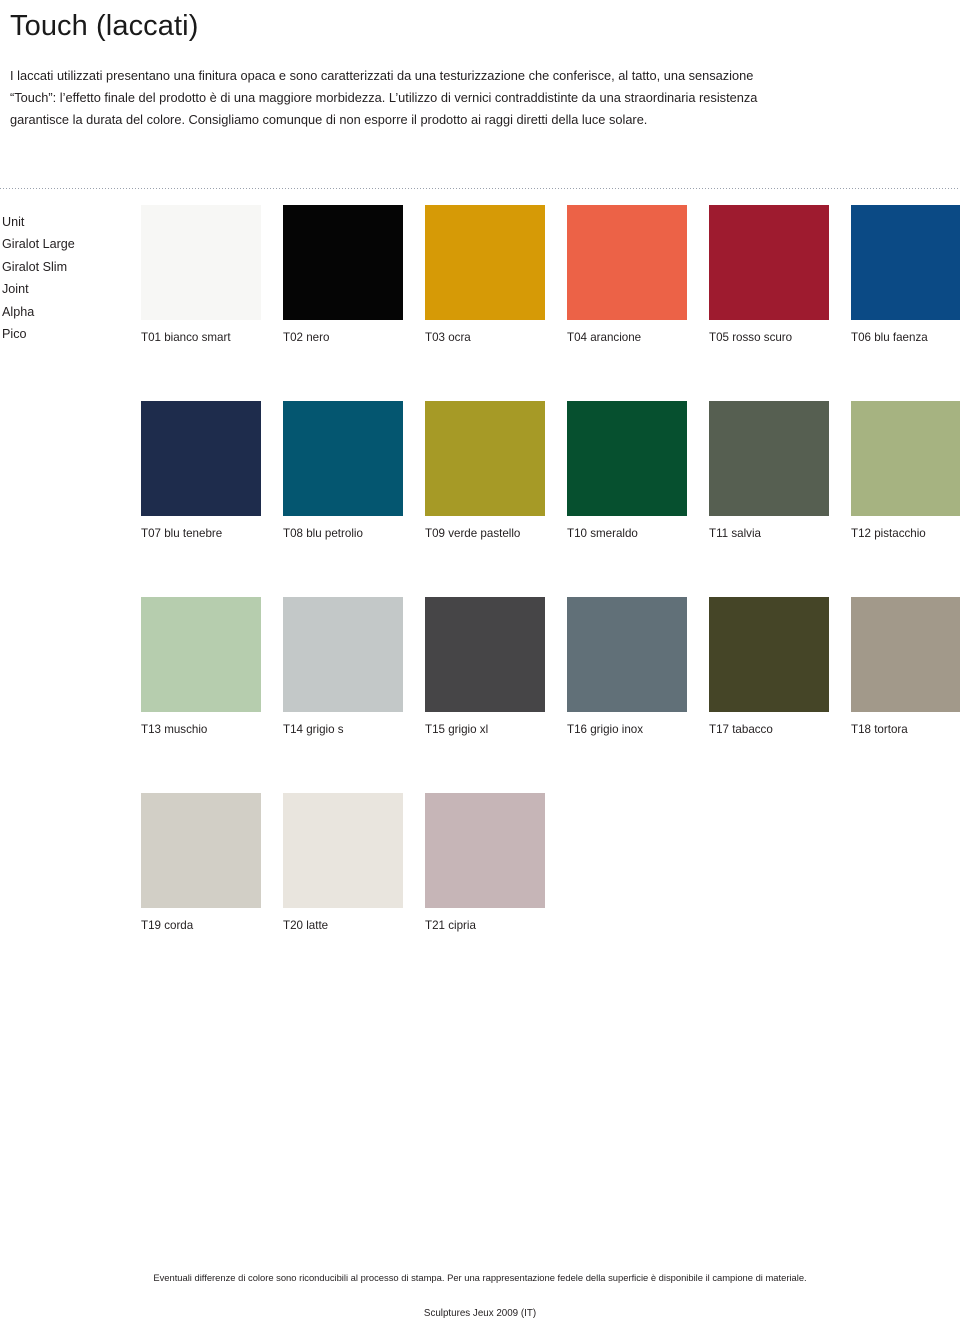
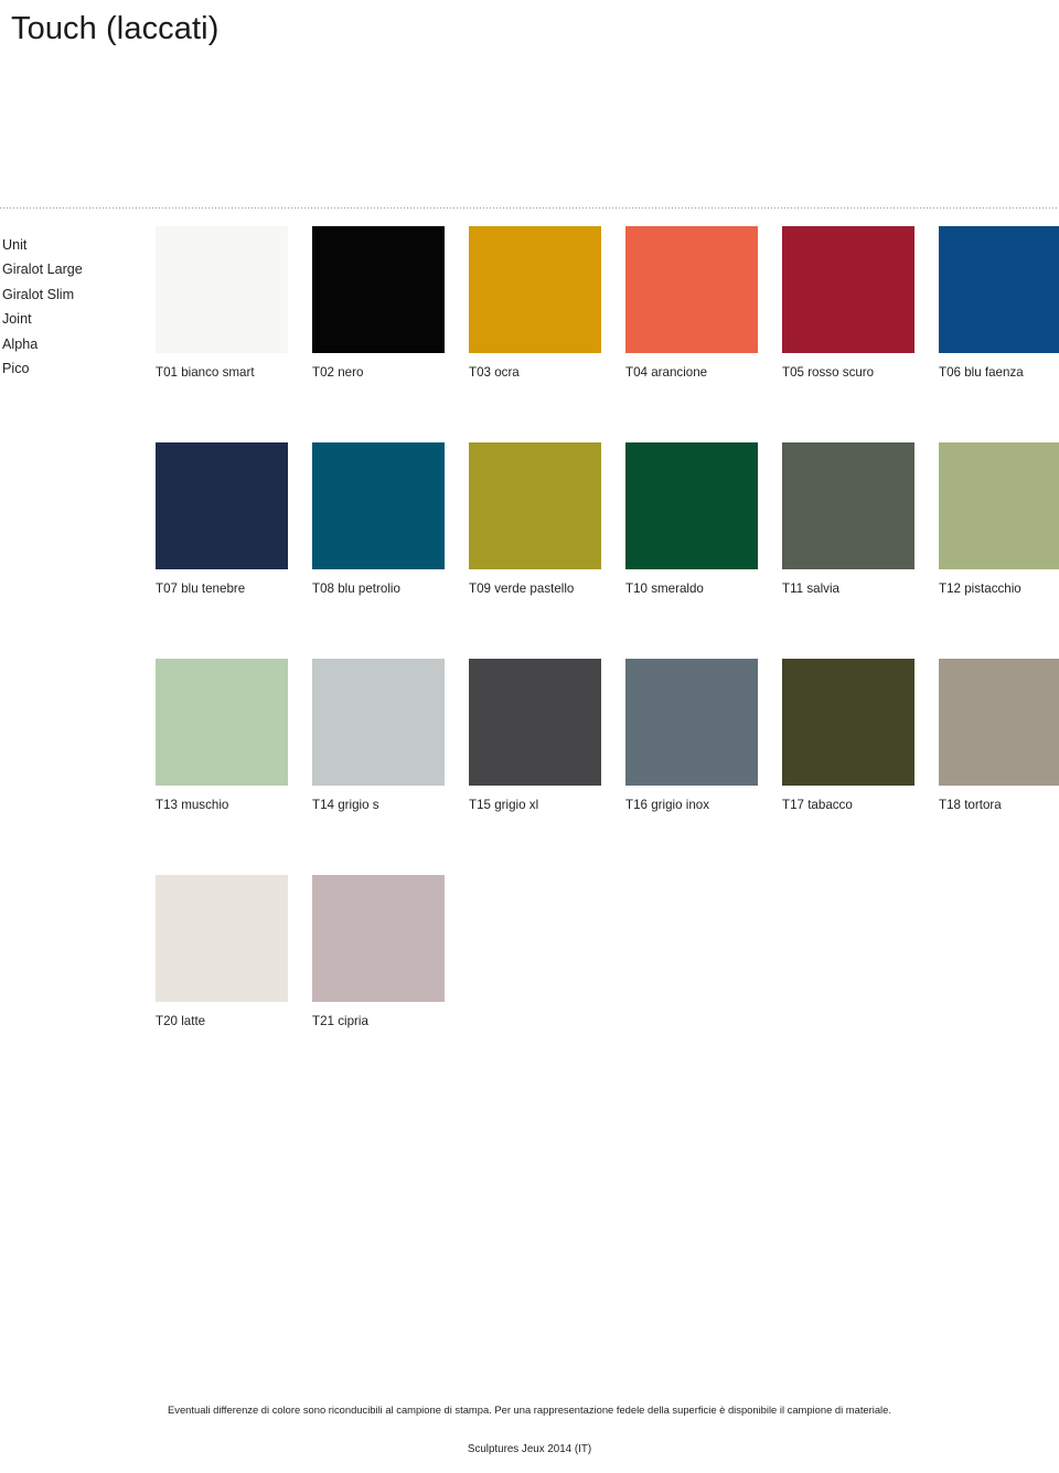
  Touch (laccati)
- I laccati utilizzati presentano una finitura opaca e sono caratterizzati da una testurizzazione che conferisce, al tatto, una sensazione “Touch”: l’effetto finale del prodotto è di una maggiore morbidezza. L’utilizzo di vernici contraddistinte da una straordinaria resistenza garantisce la durata del colore. Consigliamo comunque di non esporre il prodotto ai raggi diretti della luce solare.
  Unit
  Giralot Large
  Giralot Slim
  Joint
  Alpha
  Pico
  T01 bianco smart
  T02 nero
  T03 ocra
  T04 arancione
  T05 rosso scuro
  T06 blu faenza
  T07 blu tenebre
  T08 blu petrolio
  T09 verde pastello
  T10 smeraldo
  T11 salvia
  T12 pistacchio
  T13 muschio
  T14 grigio s
  T15 grigio xl
  T16 grigio inox
  T17 tabacco
  T18 tortora
- T19 corda
  T20 latte
  T21 cipria
- Eventuali differenze di colore sono riconducibili al processo di stampa. Per una rappresentazione fedele della superficie è disponibile il campione di materiale.
+ Eventuali differenze di colore sono riconducibili al campione di stampa. Per una rappresentazione fedele della superficie è disponibile il campione di materiale.
- Sculptures Jeux 2009 (IT)
+ Sculptures Jeux 2014 (IT)
